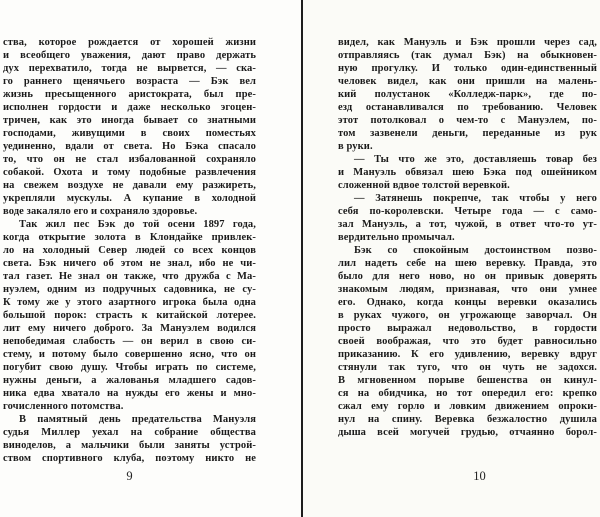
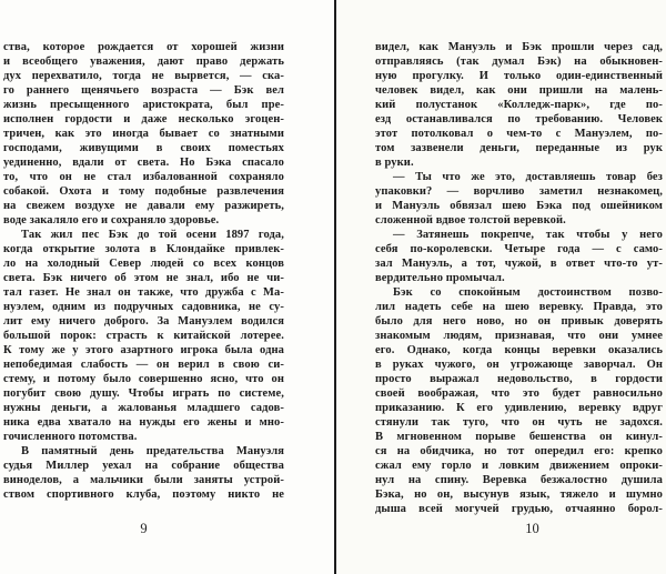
  ства, которое рождается от хорошей жизни
  и всеобщего уважения, дают право держать
  дух перехватило, тогда не вырвется, — ска-
  го раннего щенячьего возраста — Бэк вел
  жизнь пресыщенного аристократа, был пре-
  исполнен гордости и даже несколько эгоцен-
  тричен, как это иногда бывает со знатными
  господами, живущими в своих поместьях
  уединенно, вдали от света. Но Бэка спасало
  то, что он не стал избалованной сохраняло
  собакой. Охота и тому подобные развлечения
  на свежем воздухе не давали ему разжиреть,
- укрепляли мускулы. А купание в холодной
  воде закаляло его и сохраняло здоровье.
  Так жил пес Бэк до той осени 1897 года,
  когда открытие золота в Клондайке привлек-
  ло на холодный Север людей со всех концов
  света. Бэк ничего об этом не знал, ибо не чи-
  тал газет. Не знал он также, что дружба с Ма-
  нуэлем, одним из подручных садовника, не су-
- К тому же у этого азартного игрока была одна
+ лит ему ничего доброго. За Мануэлем водился
  большой порок: страсть к китайской лотерее.
- лит ему ничего доброго. За Мануэлем водился
+ К тому же у этого азартного игрока была одна
  непобедимая слабость — он верил в свою си-
  стему, и потому было совершенно ясно, что он
  погубит свою душу. Чтобы играть по системе,
  нужны деньги, а жалованья младшего садов-
  ника едва хватало на нужды его жены и мно-
  гочисленного потомства.
  В памятный день предательства Мануэля
  судья Миллер уехал на собрание общества
  виноделов, а мальчики были заняты устрой-
  ством спортивного клуба, поэтому никто не
  9
  видел, как Мануэль и Бэк прошли через сад,
  отправляясь (так думал Бэк) на обыкновен-
  ную прогулку. И только один-единственный
  человек видел, как они пришли на малень-
  кий полустанок «Колледж-парк», где по-
  езд останавливался по требованию. Человек
  этот потолковал о чем-то с Мануэлем, по-
  том зазвенели деньги, переданные из рук
  в руки.
  — Ты что же это, доставляешь товар без
+ упаковки? — ворчливо заметил незнакомец,
  и Мануэль обвязал шею Бэка под ошейником
  сложенной вдвое толстой веревкой.
  — Затянешь покрепче, так чтобы у него
  себя по-королевски. Четыре года — с само-
  зал Мануэль, а тот, чужой, в ответ что-то ут-
  вердительно промычал.
  Бэк со спокойным достоинством позво-
  лил надеть себе на шею веревку. Правда, это
  было для него ново, но он привык доверять
  знакомым людям, признавая, что они умнее
  его. Однако, когда концы веревки оказались
  в руках чужого, он угрожающе заворчал. Он
  просто выражал недовольство, в гордости
  своей воображая, что это будет равносильно
  приказанию. К его удивлению, веревку вдруг
  стянули так туго, что он чуть не задохся.
  В мгновенном порыве бешенства он кинул-
  ся на обидчика, но тот опередил его: крепко
  сжал ему горло и ловким движением опроки-
  нул на спину. Веревка безжалостно душила
+ Бэка, но он, высунув язык, тяжело и шумно
  дыша всей могучей грудью, отчаянно борол-
  10
